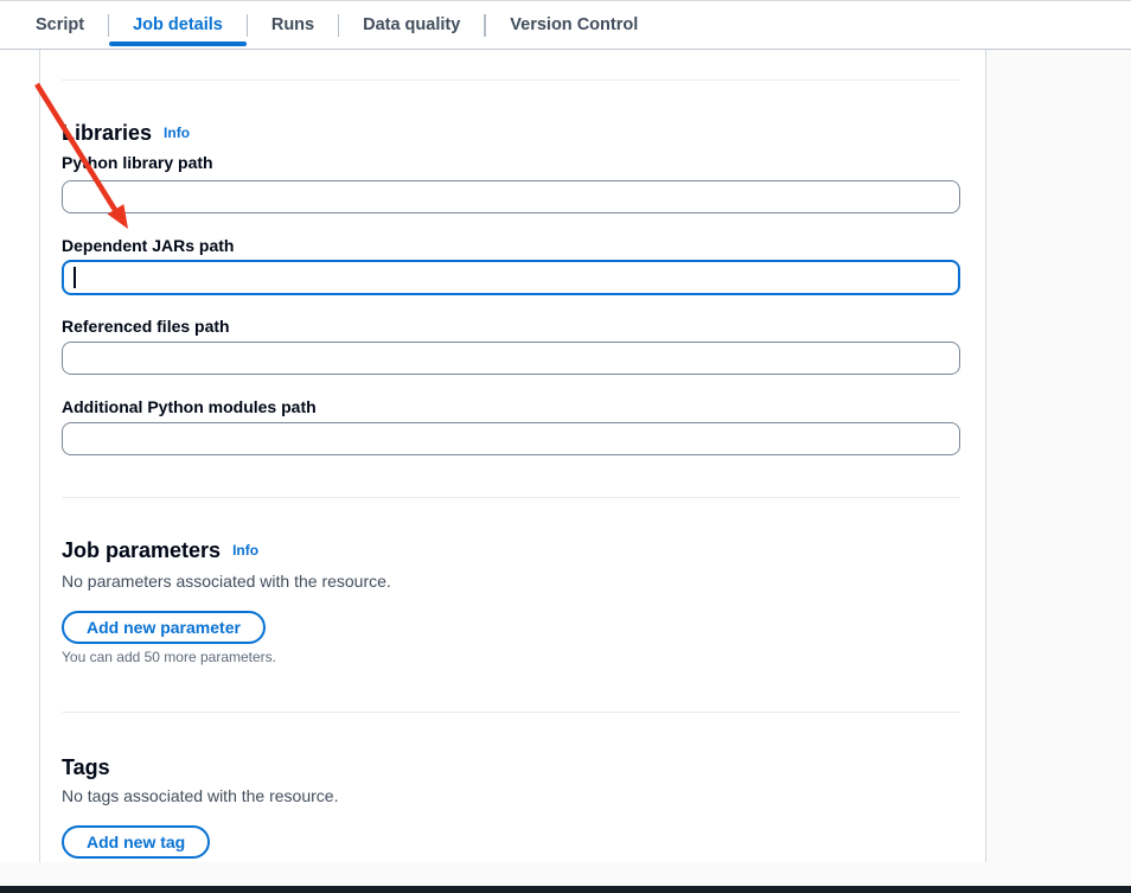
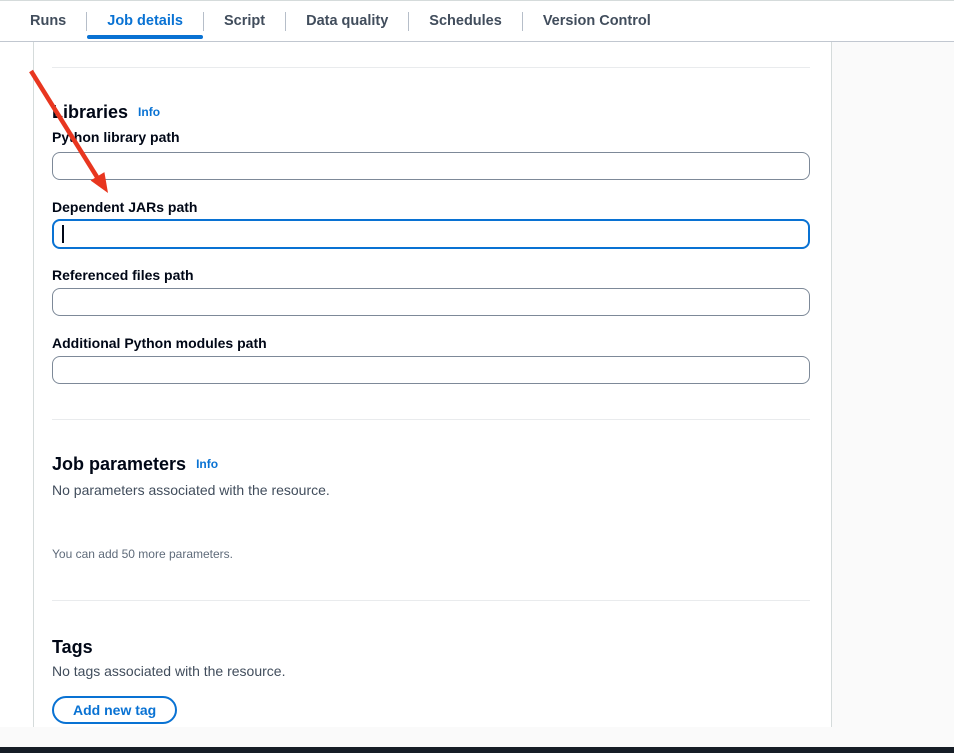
- Script
+ Runs
  Job details
- Runs
+ Script
  Data quality
+ Schedules
  Version Control
  ibraries Info
  Pyhon library path
  Dependent JARs path
  Referenced files path
  Additional Python modules path
  Job parameters Info
  No parameters associated with the resource.
- Add new parameter
  You can add 50 more parameters.
  Tags
  No tags associated with the resource.
  Add new tag
